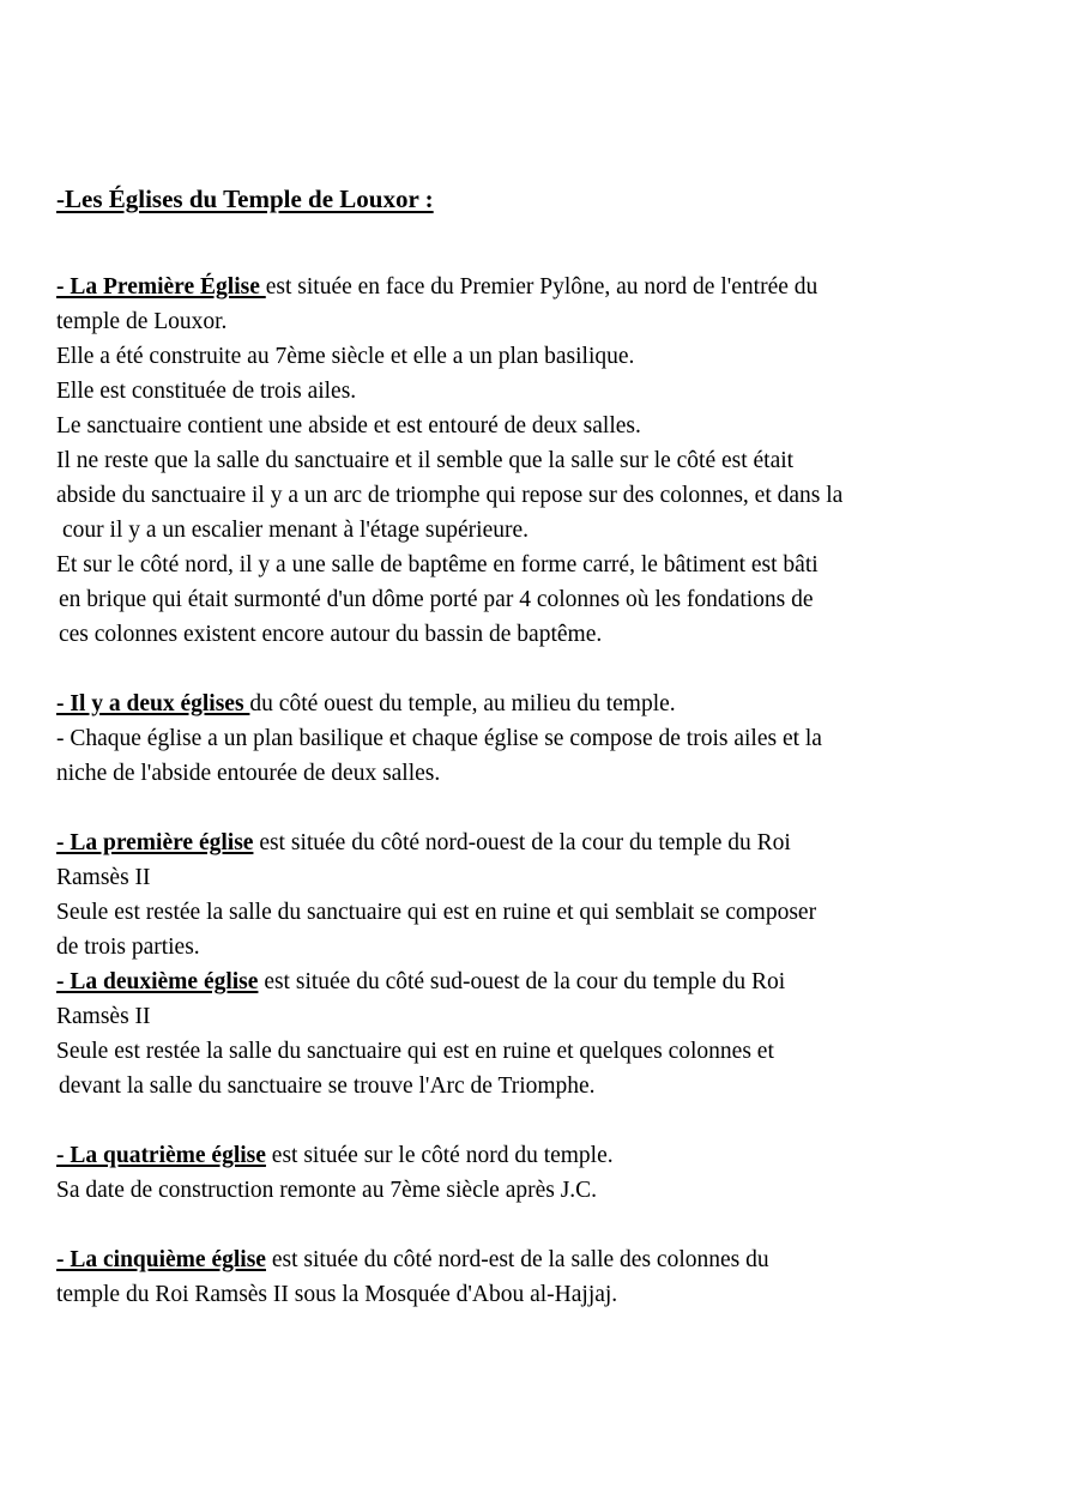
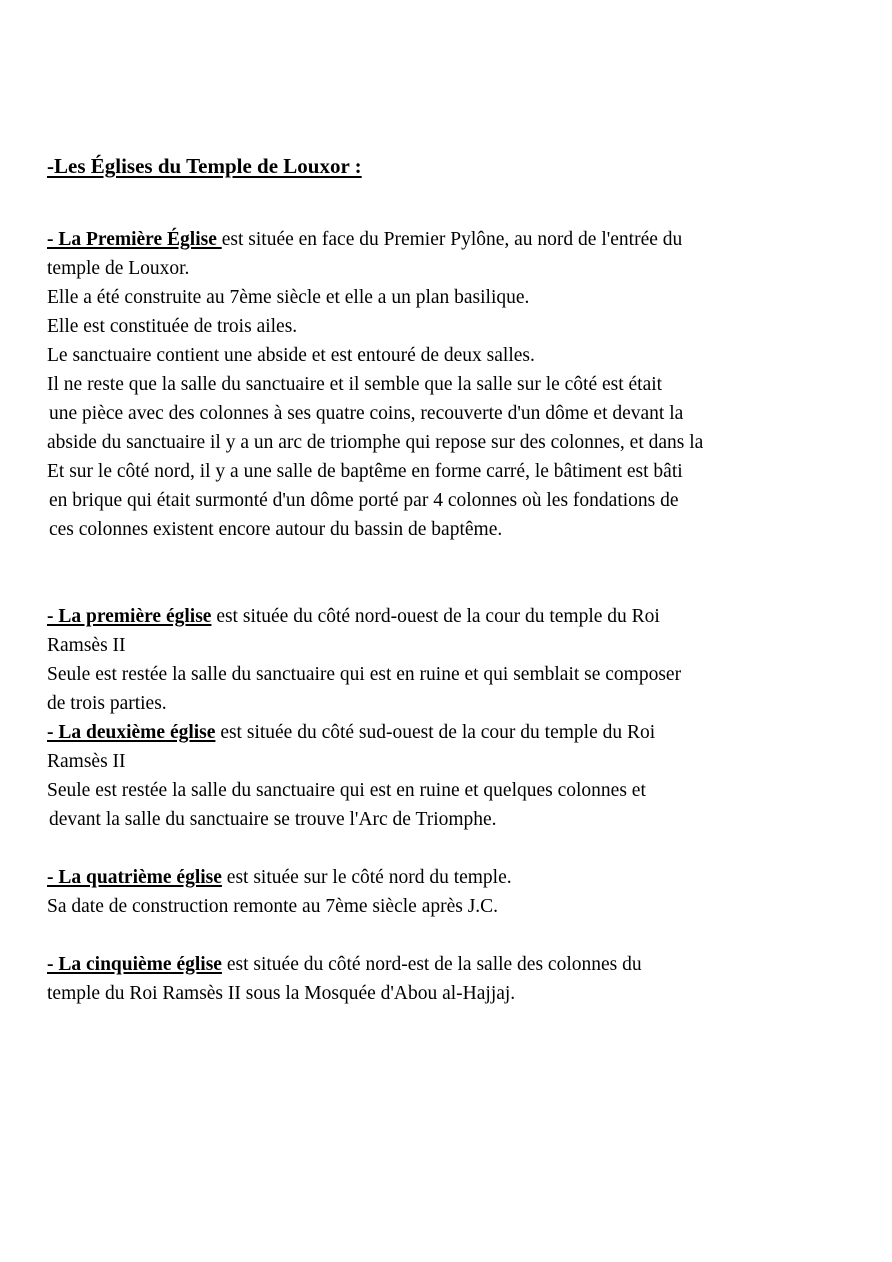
  -Les Églises du Temple de Louxor :
  - La Première Église est située en face du Premier Pylône, au nord de l'entrée du
  temple de Louxor.
  Elle a été construite au 7ème siècle et elle a un plan basilique.
  Elle est constituée de trois ailes.
  Le sanctuaire contient une abside et est entouré de deux salles.
  Il ne reste que la salle du sanctuaire et il semble que la salle sur le côté est était
+ une pièce avec des colonnes à ses quatre coins, recouverte d'un dôme et devant la
  abside du sanctuaire il y a un arc de triomphe qui repose sur des colonnes, et dans la
- cour il y a un escalier menant à l'étage supérieure.
  Et sur le côté nord, il y a une salle de baptême en forme carré, le bâtiment est bâti
  en brique qui était surmonté d'un dôme porté par 4 colonnes où les fondations de
  ces colonnes existent encore autour du bassin de baptême.
- - Il y a deux églises du côté ouest du temple, au milieu du temple.
- - Chaque église a un plan basilique et chaque église se compose de trois ailes et la
- niche de l'abside entourée de deux salles.
  - La première église est située du côté nord-ouest de la cour du temple du Roi
  Ramsès II
  Seule est restée la salle du sanctuaire qui est en ruine et qui semblait se composer
  de trois parties.
  - La deuxième église est située du côté sud-ouest de la cour du temple du Roi
  Ramsès II
  Seule est restée la salle du sanctuaire qui est en ruine et quelques colonnes et
  devant la salle du sanctuaire se trouve l'Arc de Triomphe.
  - La quatrième église est située sur le côté nord du temple.
  Sa date de construction remonte au 7ème siècle après J.C.
  - La cinquième église est située du côté nord-est de la salle des colonnes du
  temple du Roi Ramsès II sous la Mosquée d'Abou al-Hajjaj.
